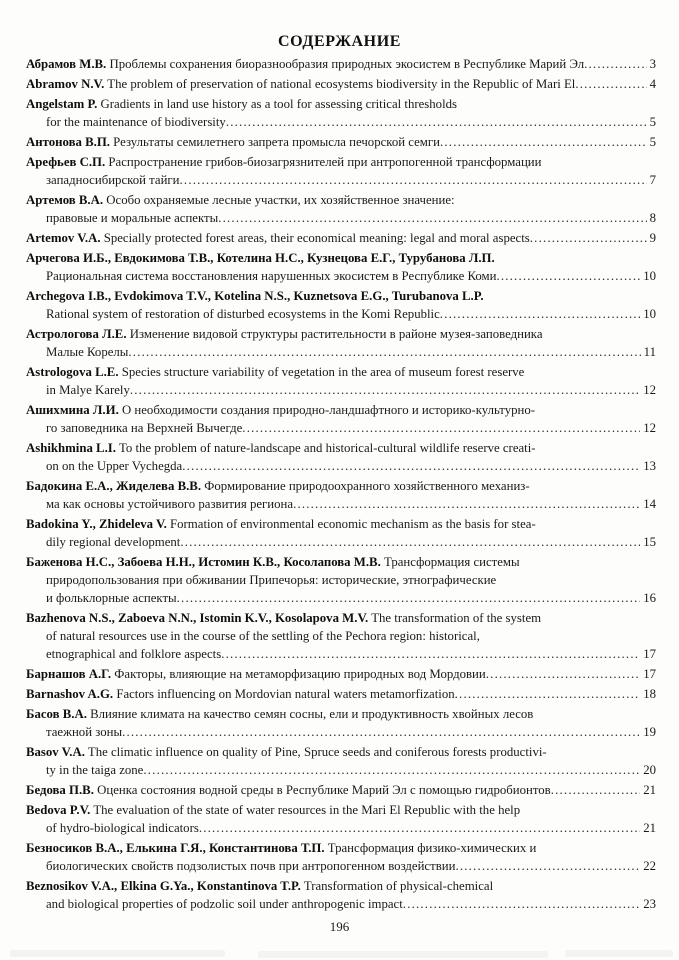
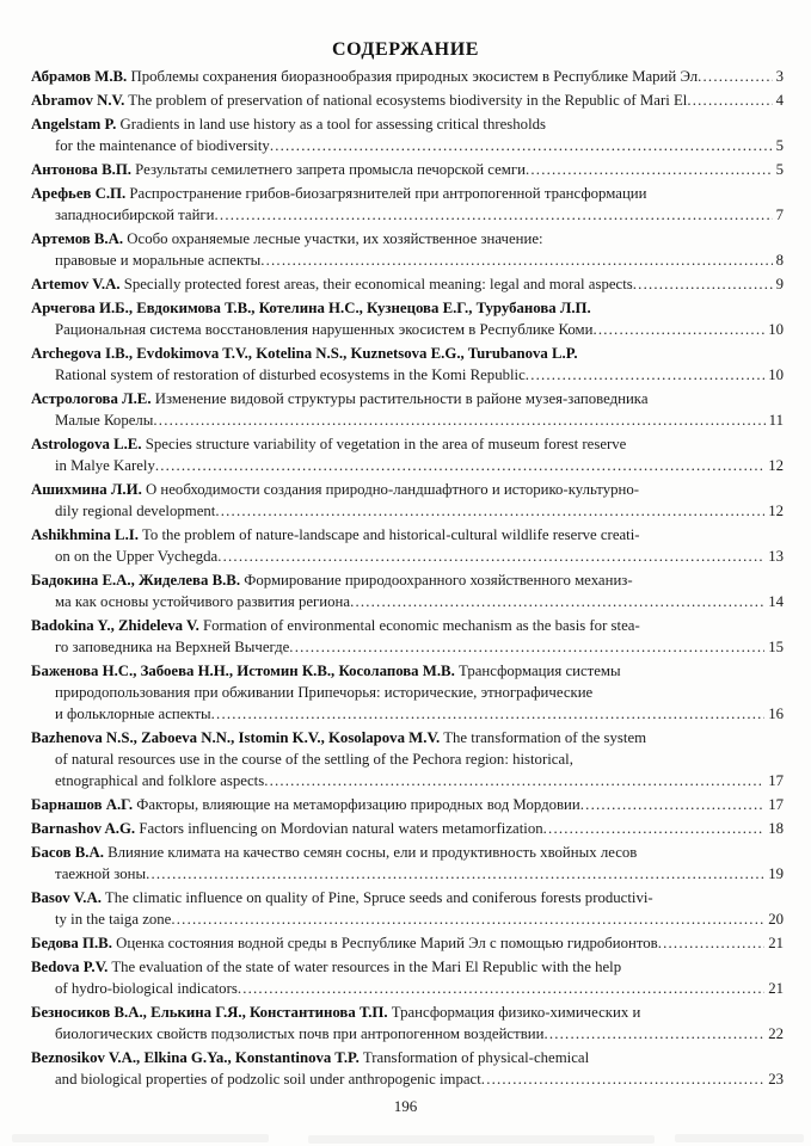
  СОДЕРЖАНИЕ
  Абрамов М.В. Проблемы сохранения биоразнообразия природных экосистем в Республике Марий Эл
  3
  Abramov N.V. The problem of preservation of national ecosystems biodiversity in the Republic of Mari El
  4
  Angelstam P. Gradients in land use history as a tool for assessing critical thresholds
  for the maintenance of biodiversity
  5
  Антонова В.П. Результаты семилетнего запрета промысла печорской семги
  5
  Арефьев С.П. Распространение грибов-биозагрязнителей при антропогенной трансформации
  западносибирской тайги
  7
  Артемов В.А. Особо охраняемые лесные участки, их хозяйственное значение:
  правовые и моральные аспекты
  8
  Artemov V.A. Specially protected forest areas, their economical meaning: legal and moral aspects
  9
  Арчегова И.Б., Евдокимова Т.В., Котелина Н.С., Кузнецова Е.Г., Турубанова Л.П.
  Рациональная система восстановления нарушенных экосистем в Республике Коми
  10
  Archegova I.B., Evdokimova T.V., Kotelina N.S., Kuznetsova E.G., Turubanova L.P.
  Rational system of restoration of disturbed ecosystems in the Komi Republic
  10
  Астрологова Л.Е. Изменение видовой структуры растительности в районе музея-заповедника
  Малые Корелы
  11
  Astrologova L.E. Species structure variability of vegetation in the area of museum forest reserve
  in Malye Karely
  12
  Ашихмина Л.И. О необходимости создания природно-ландшафтного и историко-культурно-
- го заповедника на Верхней Вычегде
+ dily regional development
  12
  Ashikhmina L.I. To the problem of nature-landscape and historical-cultural wildlife reserve creati-
  on on the Upper Vychegda
  13
  Бадокина Е.А., Жиделева В.В. Формирование природоохранного хозяйственного механиз-
  ма как основы устойчивого развития региона
  14
  Badokina Y., Zhideleva V. Formation of environmental economic mechanism as the basis for stea-
- dily regional development
+ го заповедника на Верхней Вычегде
  15
  Баженова Н.С., Забоева Н.Н., Истомин К.В., Косолапова М.В. Трансформация системы
  природопользования при обживании Припечорья: исторические, этнографические
  и фольклорные аспекты
  16
  Bazhenova N.S., Zaboeva N.N., Istomin K.V., Kosolapova M.V. The transformation of the system
  of natural resources use in the course of the settling of the Pechora region: historical,
  etnographical and folklore aspects
  17
  Барнашов А.Г. Факторы, влияющие на метаморфизацию природных вод Мордовии
  17
  Barnashov A.G. Factors influencing on Mordovian natural waters metamorfization
  18
  Басов В.А. Влияние климата на качество семян сосны, ели и продуктивность хвойных лесов
  таежной зоны
  19
  Basov V.A. The climatic influence on quality of Pine, Spruce seeds and coniferous forests productivi-
  ty in the taiga zone
  20
  Бедова П.В. Оценка состояния водной среды в Республике Марий Эл с помощью гидробионтов
  21
  Bedova P.V. The evaluation of the state of water resources in the Mari El Republic with the help
  of hydro-biological indicators
  21
  Безносиков В.А., Елькина Г.Я., Константинова Т.П. Трансформация физико-химических и
  биологических свойств подзолистых почв при антропогенном воздействии
  22
  Beznosikov V.A., Elkina G.Ya., Konstantinova T.P. Transformation of physical-chemical
  and biological properties of podzolic soil under anthropogenic impact
  23
  196
